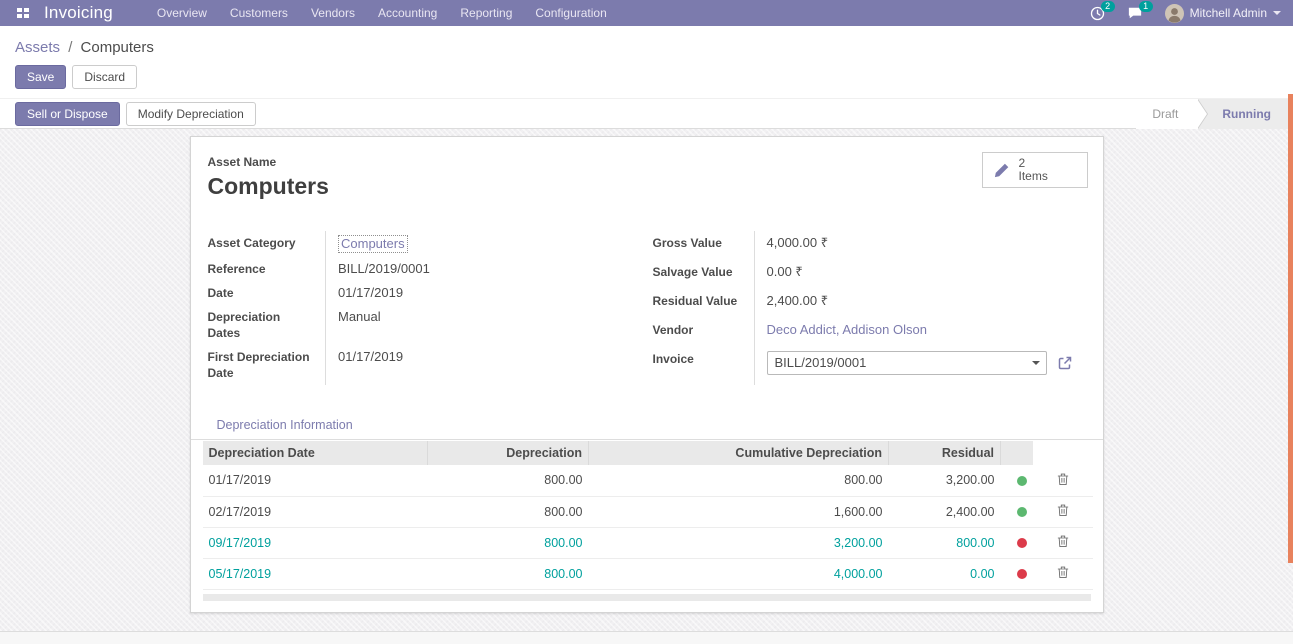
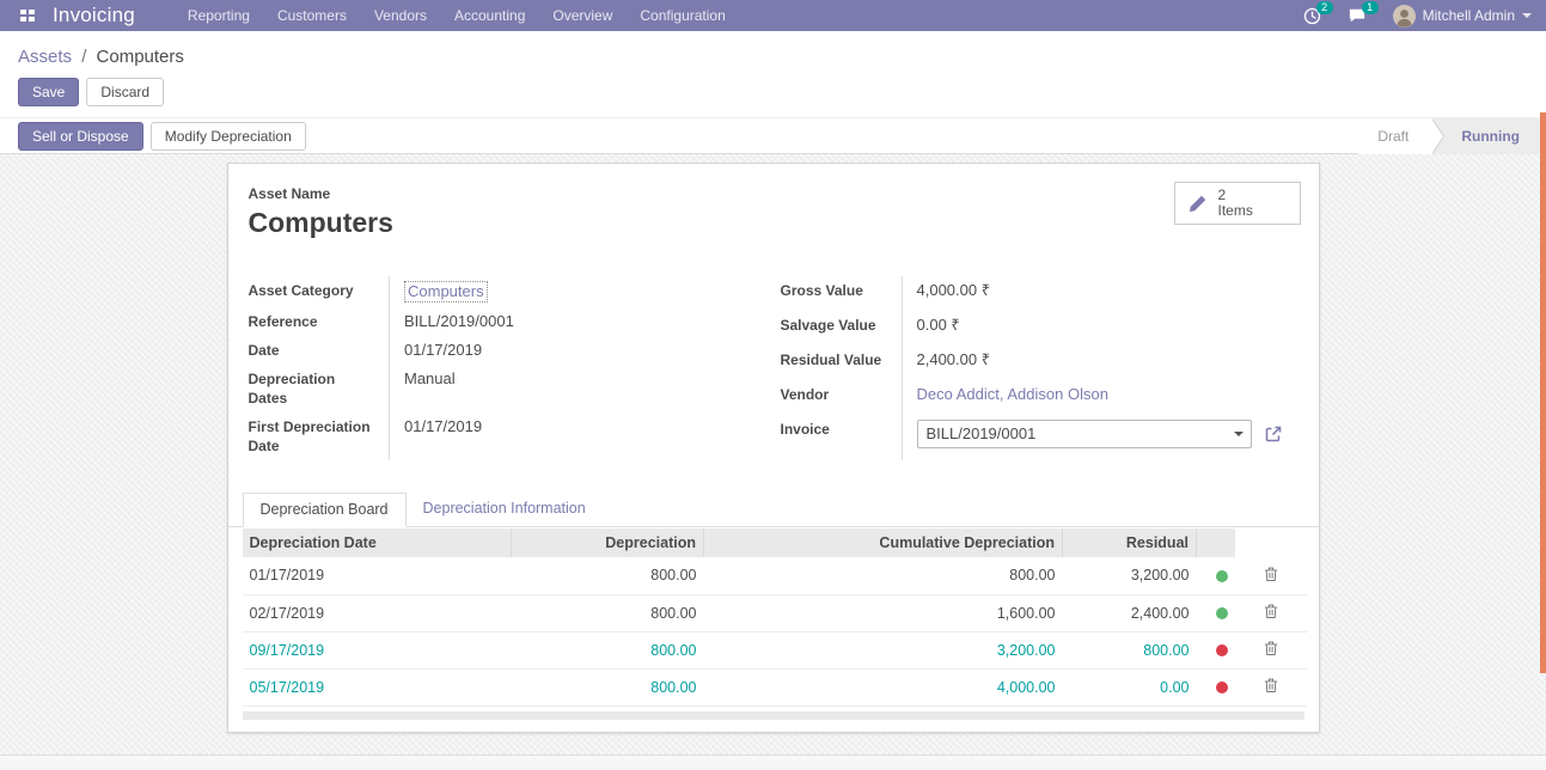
  Invoicing
- Overview
+ Reporting
  Customers
  Vendors
  Accounting
- Reporting
+ Overview
  Configuration
  2
  1
  Mitchell Admin
  Assets / Computers
  Save
  Discard
  Sell or Dispose
  Modify Depreciation
  Draft
  Running
  2
  Items
  Asset Name
  Computers
  Asset Category	Computers
  Reference	BILL/2019/0001
  Date	01/17/2019
  Depreciation Dates	Manual
  First Depreciation Date	01/17/2019
  Gross Value	4,000.00 ₹
  Salvage Value	0.00 ₹
  Residual Value	2,400.00 ₹
  Vendor	Deco Addict, Addison Olson
  Invoice	BILL/2019/0001
+ Depreciation Board
  Depreciation Information
  Depreciation Date	Depreciation	Cumulative Depreciation	Residual
  01/17/2019	800.00	800.00	3,200.00
  02/17/2019	800.00	1,600.00	2,400.00
  09/17/2019	800.00	3,200.00	800.00
  05/17/2019	800.00	4,000.00	0.00
